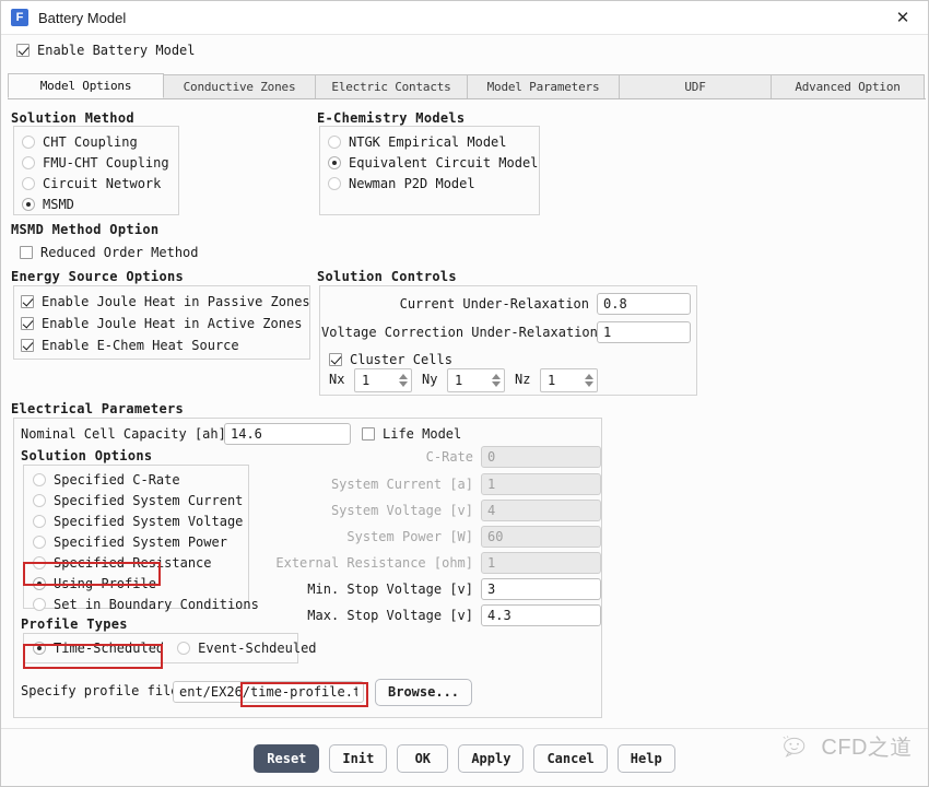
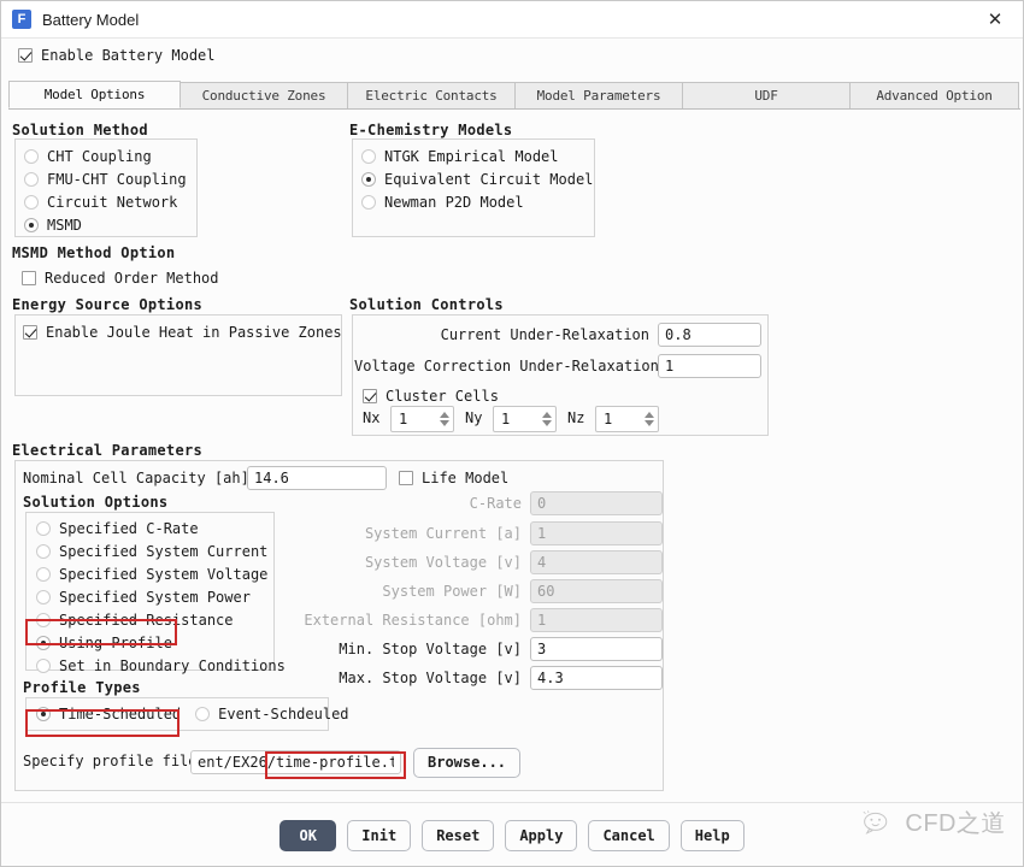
  F
  Battery Model
  ✕
  Enable Battery Model
  Model Options
  Conductive Zones
  Electric Contacts
  Model Parameters
  UDF
  Advanced Option
  Solution Method
  CHT Coupling
  FMU-CHT Coupling
  Circuit Network
  MSMD
  MSMD Method Option
  Reduced Order Method
  E-Chemistry Models
  NTGK Empirical Model
  Equivalent Circuit Model
  Newman P2D Model
  Energy Source Options
  Enable Joule Heat in Passive Zones
- Enable Joule Heat in Active Zones
- Enable E-Chem Heat Source
  Solution Controls
  Current Under-Relaxation
  0.8
  Voltage Correction Under-Relaxation
  1
  Cluster Cells
  Nx
  1
  Ny
  1
  Nz
  1
  Electrical Parameters
  Nominal Cell Capacity [ah]
  14.6
  Life Model
  Solution Options
  Specified C-Rate
  Specified System Current
  Specified System Voltage
  Specified System Power
  Specified Resistance
  Using Profile
  Set in Boundary Conditions
  C-Rate
  0
  System Current [a]
  1
  System Voltage [v]
  4
  System Power [W]
  60
  External Resistance [ohm]
  1
  Min. Stop Voltage [v]
  3
  Max. Stop Voltage [v]
  4.3
  Profile Types
  Time-Scheduled
  Event-Schdeuled
  Specify profile fil
  ent/EX26/time-profile.t
  Browse...
- Reset
+ OK
  Init
- OK
+ Reset
  Apply
  Cancel
  Help
  CFD之道
